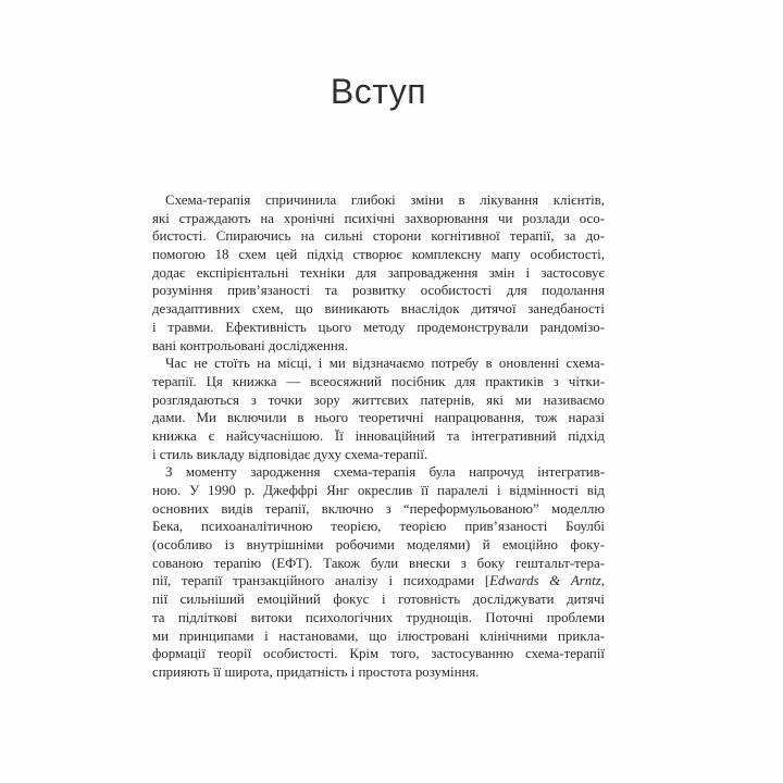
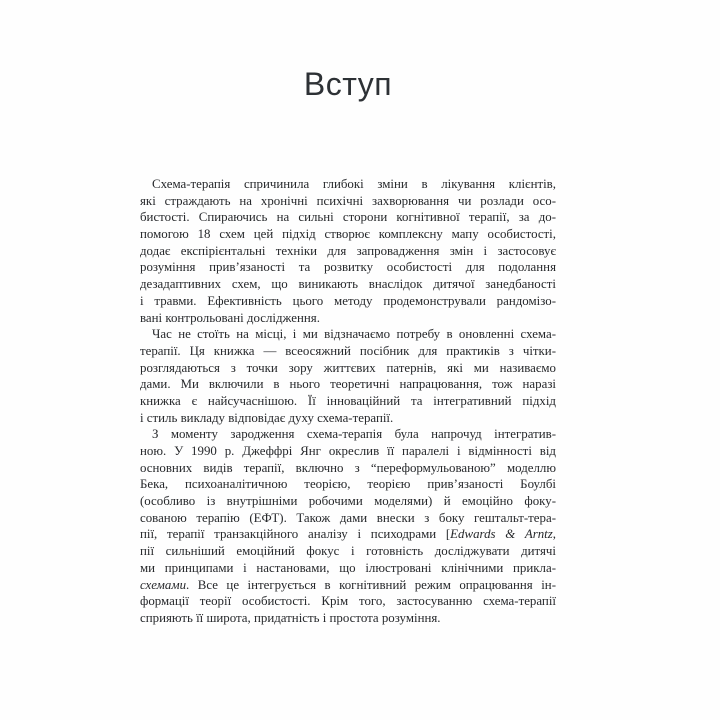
  Вступ
  Схема-терапія спричинила глибокі зміни в лікування клієнтів,
  які страждають на хронічні психічні захворювання чи розлади осо-
  бистості. Спираючись на сильні сторони когнітивної терапії, за до-
  помогою 18 схем цей підхід створює комплексну мапу особистості,
  додає експірієнтальні техніки для запровадження змін і застосовує
  розуміння прив’язаності та розвитку особистості для подолання
  дезадаптивних схем, що виникають внаслідок дитячої занедбаності
  і травми. Ефективність цього методу продемонстрували рандомізо-
  вані контрольовані дослідження.
  Час не стоїть на місці, і ми відзначаємо потребу в оновленні схема-
  терапії. Ця книжка — всеосяжний посібник для практиків з чітки-
  розглядаються з точки зору життєвих патернів, які ми називаємо
  дами. Ми включили в нього теоретичні напрацювання, тож наразі
  книжка є найсучаснішою. Її інноваційний та інтегративний підхід
  і стиль викладу відповідає духу схема-терапії.
  З моменту зародження схема-терапія була напрочуд інтегратив-
  ною. У 1990 р. Джеффрі Янг окреслив її паралелі і відмінності від
  основних видів терапії, включно з “переформульованою” моделлю
  Бека, психоаналітичною теорією, теорією прив’язаності Боулбі
  (особливо із внутрішніми робочими моделями) й емоційно фоку-
- сованою терапію (ЕФТ). Також були внески з боку гештальт-тера-
+ сованою терапію (ЕФТ). Також дами внески з боку гештальт-тера-
  пії, терапії транзакційного аналізу і психодрами [Edwards & Arntz,
  пії сильніший емоційний фокус і готовність досліджувати дитячі
- та підліткові витоки психологічних труднощів. Поточні проблеми
  ми принципами і настановами, що ілюстровані клінічними прикла-
+ схемами. Все це інтегрується в когнітивний режим опрацювання ін-
  формації теорії особистості. Крім того, застосуванню схема-терапії
  сприяють її широта, придатність і простота розуміння.
